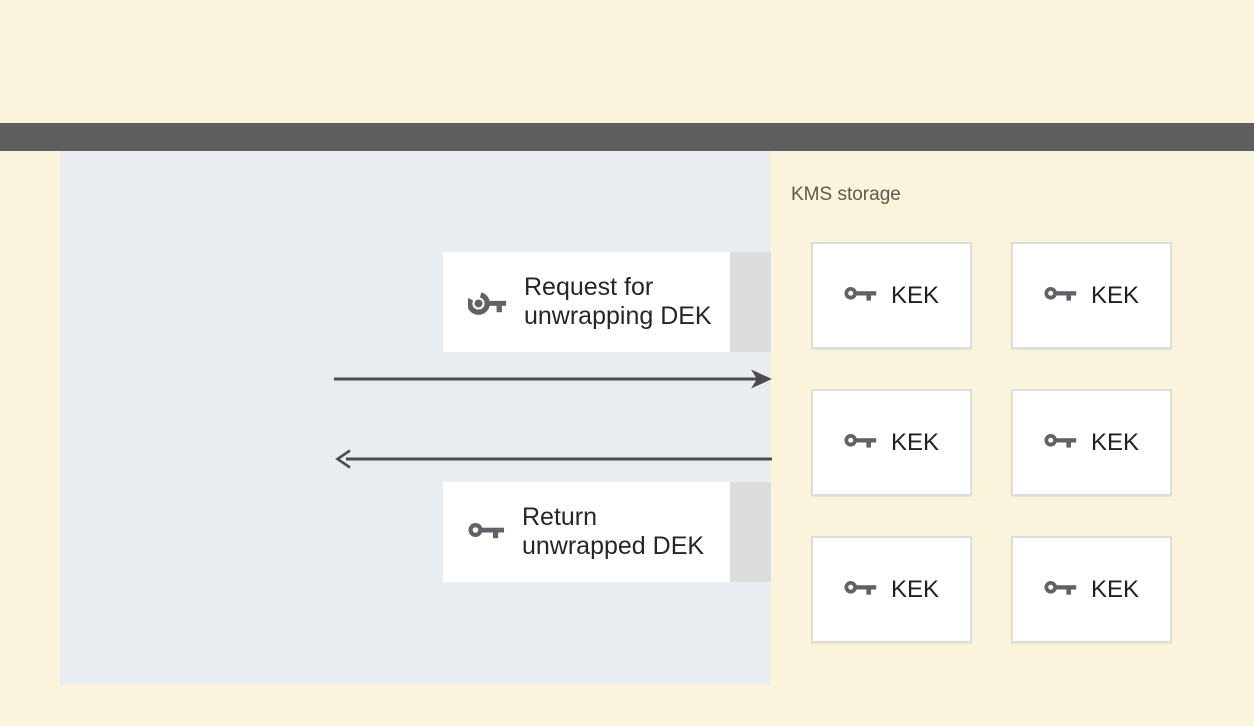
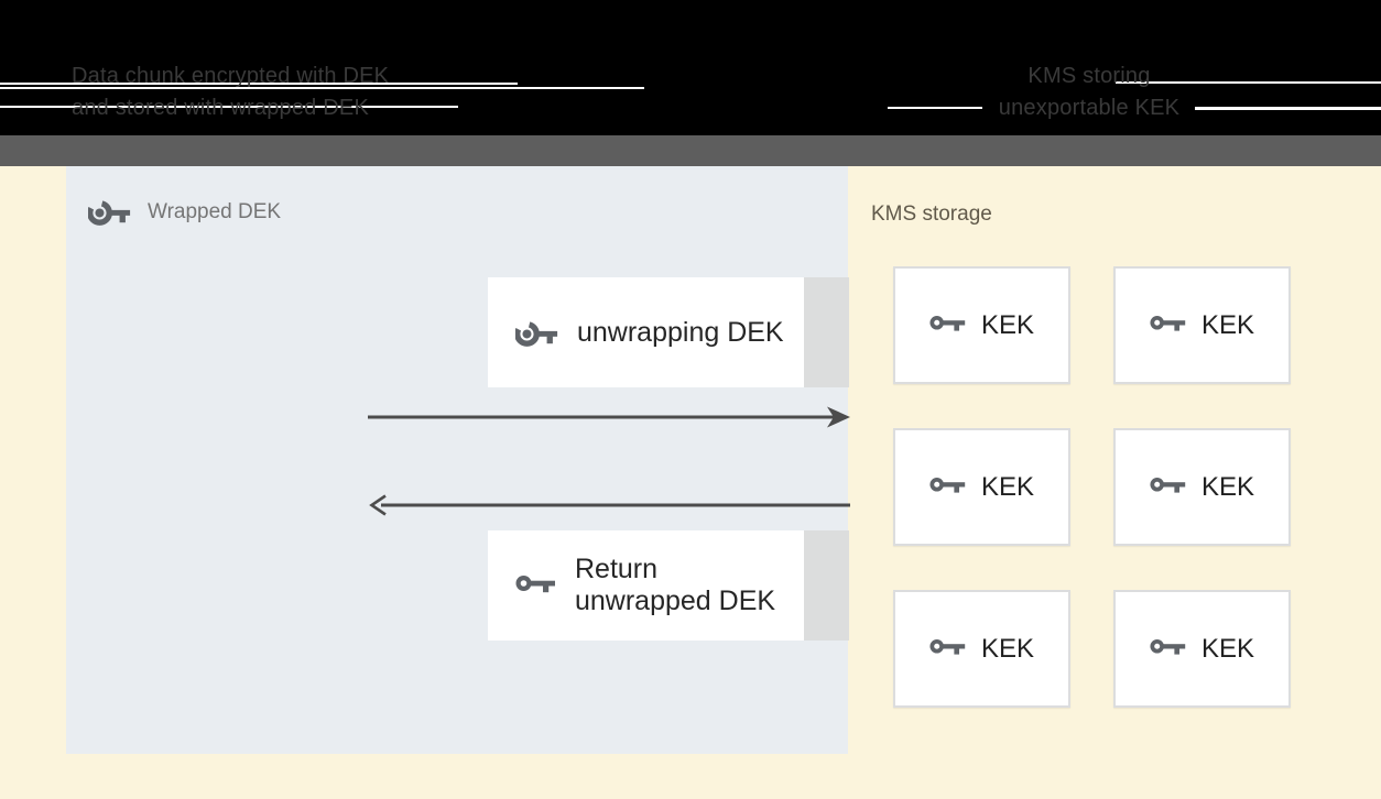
+ Data chunk encrypted with DEK
+ and stored with wrapped DEK
+ KMS storing
+ unexportable KEK
+ Wrapped DEK
  KMS storage
- Request for
  unwrapping DEK
  Return
  unwrapped DEK
  KEK
  KEK
  KEK
  KEK
  KEK
  KEK
